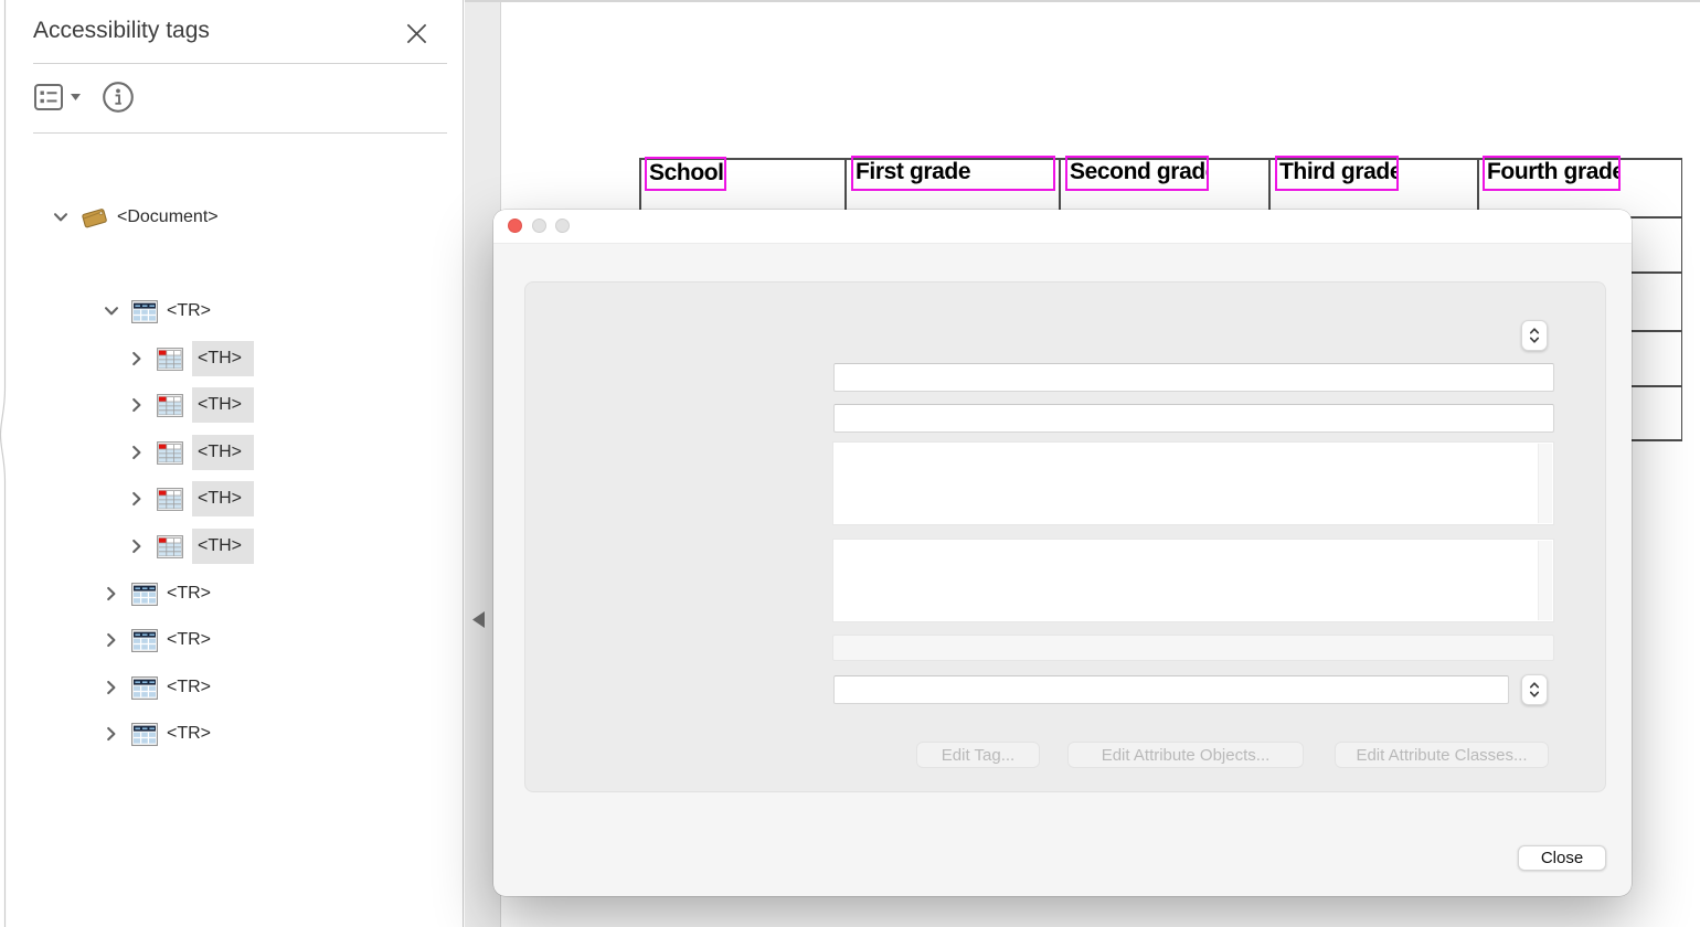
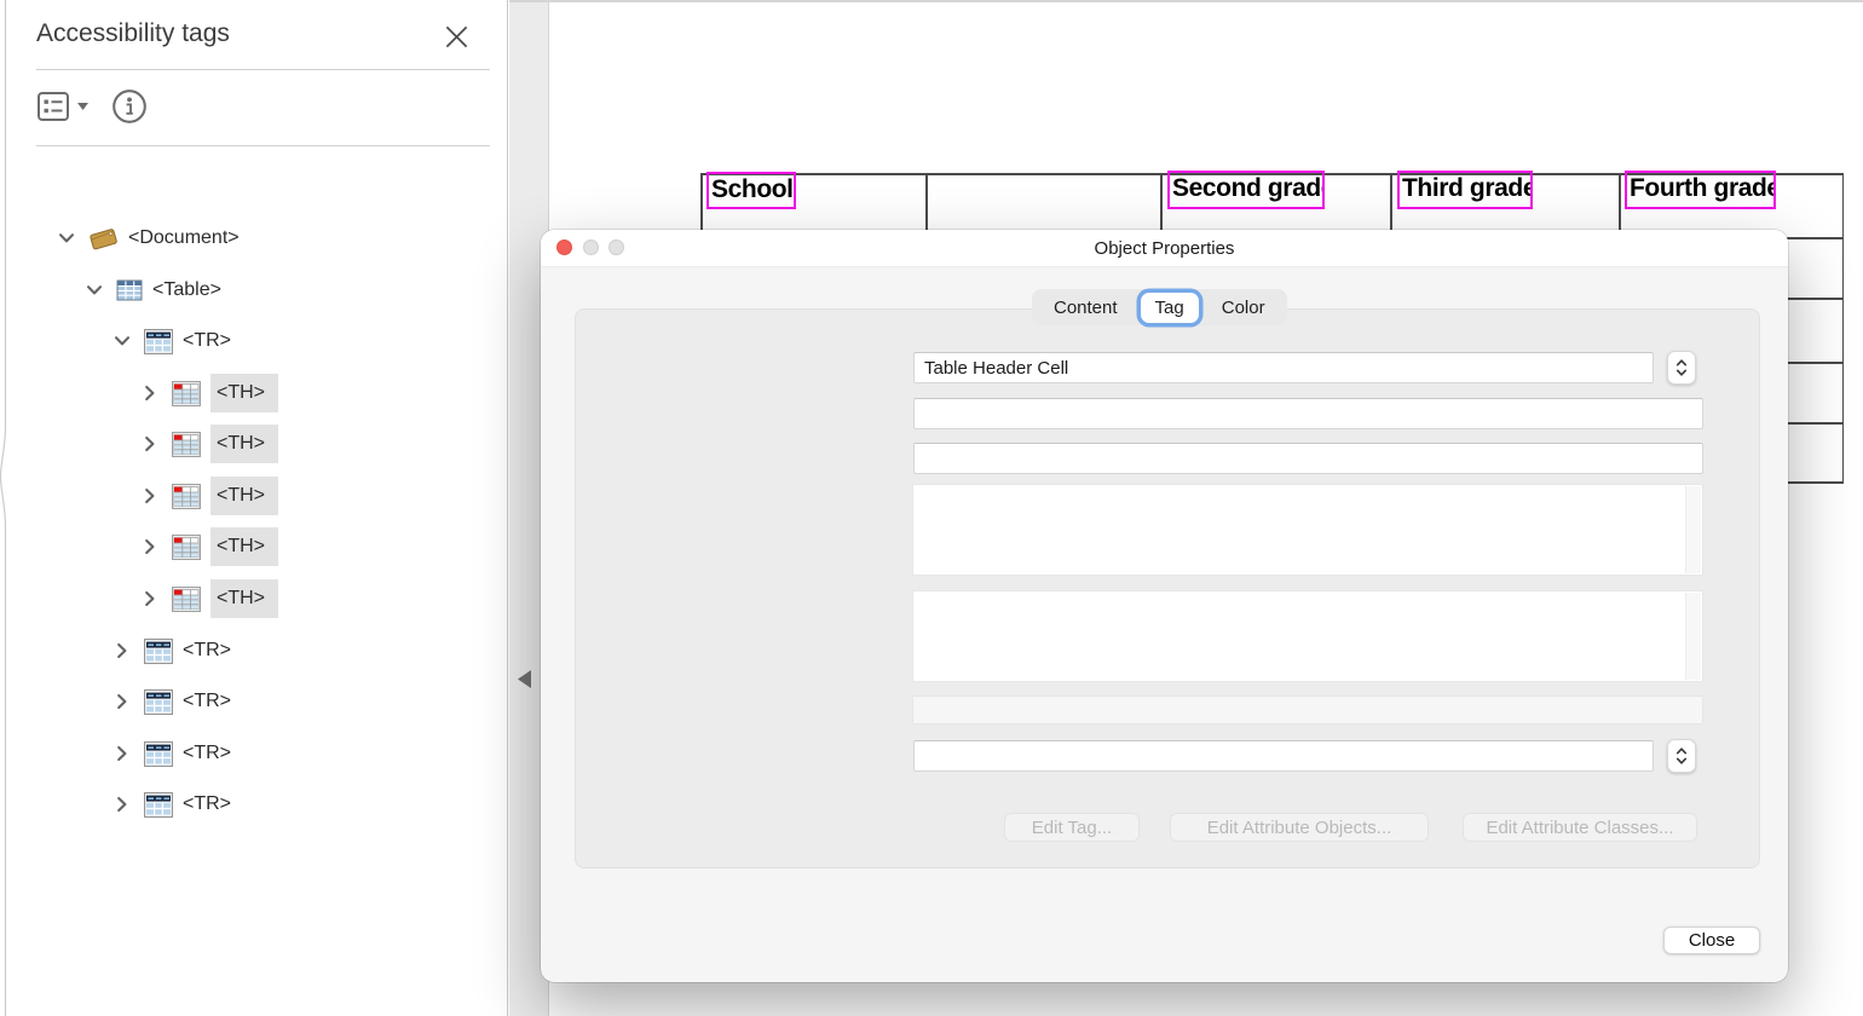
  School
- First grade
  Second grad
  Third grade
  Fourth grade
  Accessibility tags
  <Document>
+ <Table>
  <TR>
  <TH>
  <TH>
  <TH>
  <TH>
  <TH>
  <TR>
  <TR>
  <TR>
  <TR>
+ Object Properties
+ Content
+ Tag
+ Color
+ Table Header Cell
  Edit Tag...
  Edit Attribute Objects...
  Edit Attribute Classes...
  Close
